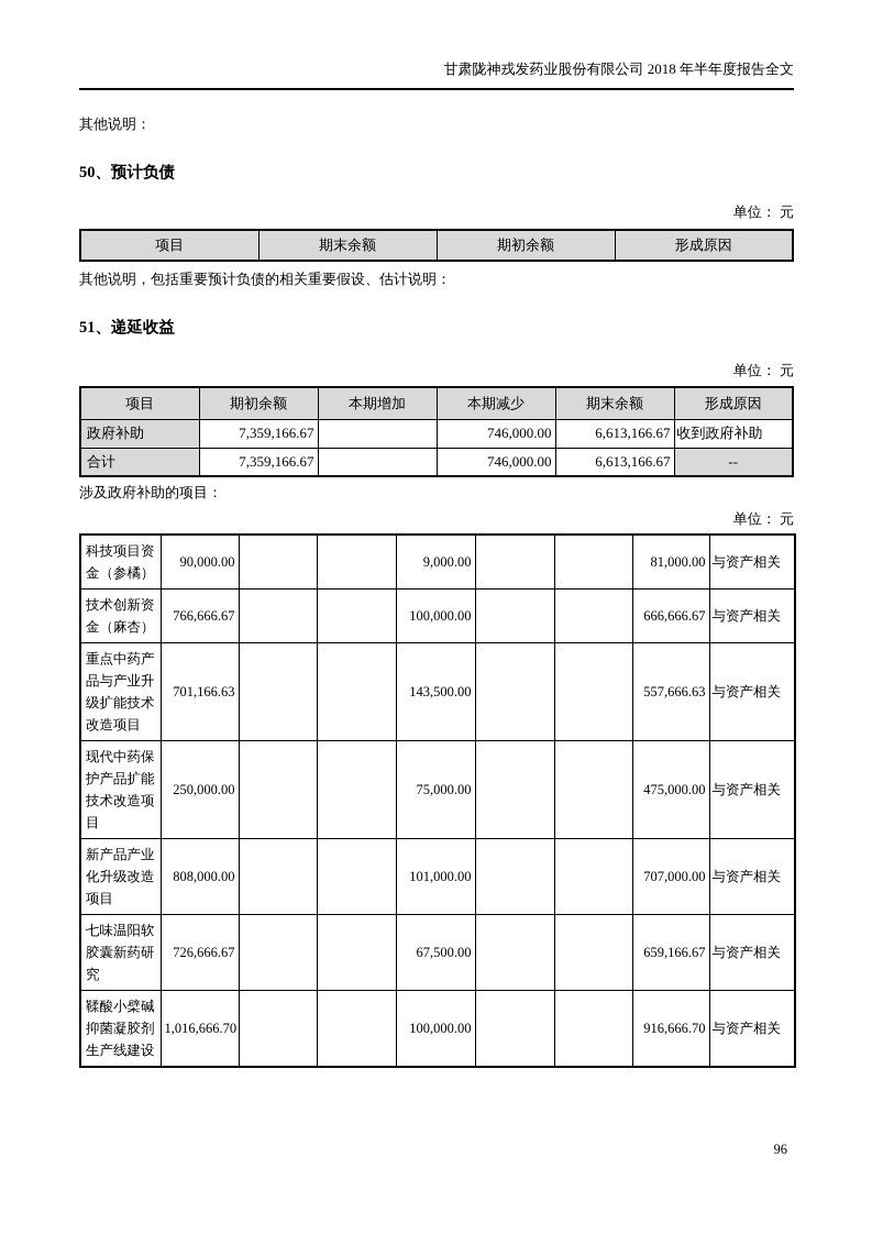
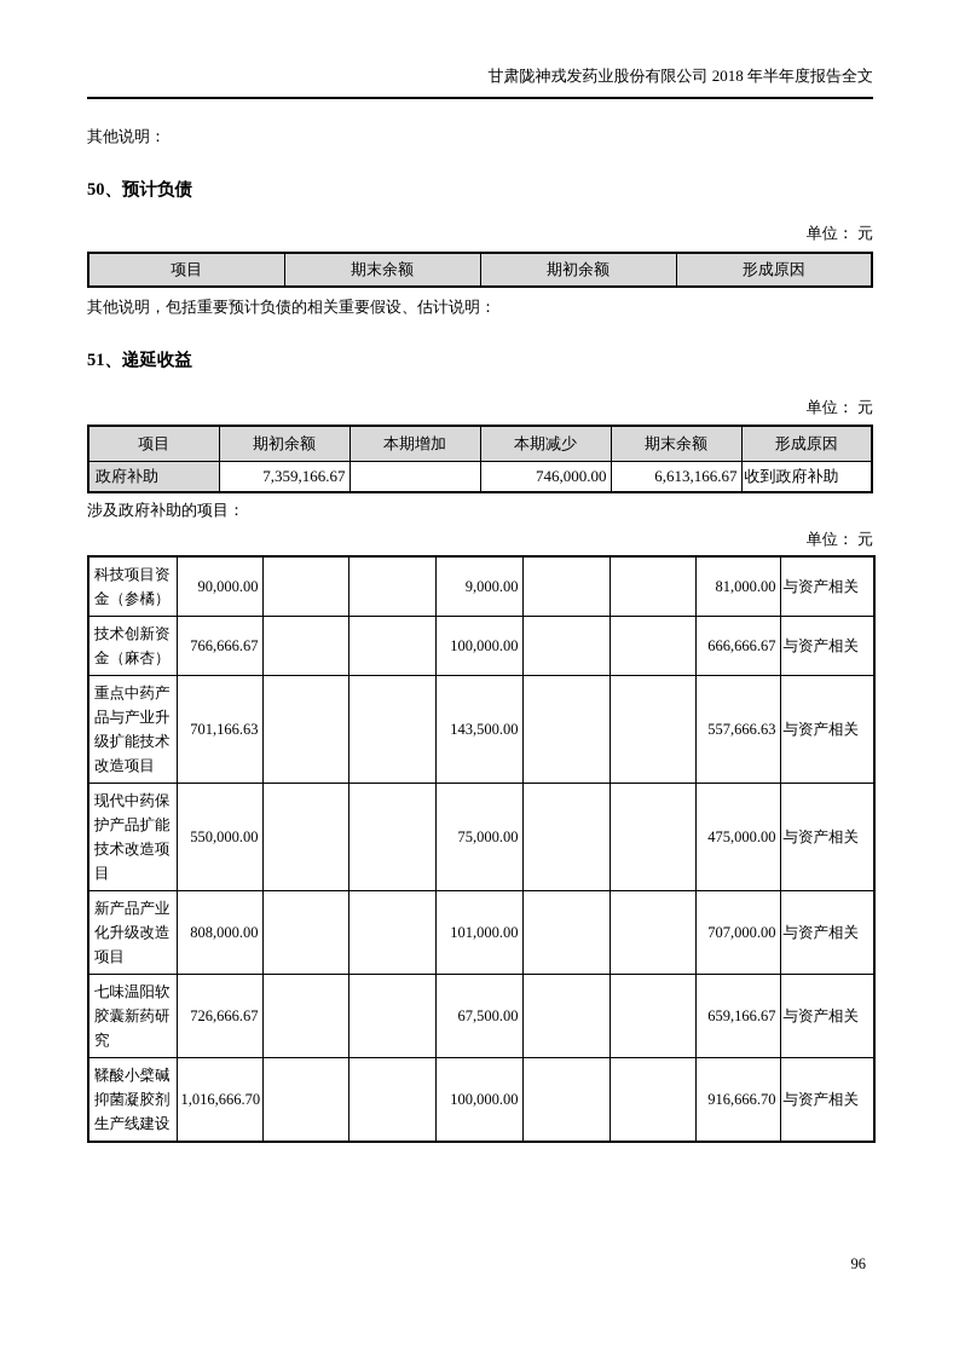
  甘肃陇神戎发药业股份有限公司 2018 年半年度报告全文
  其他说明：
  50、预计负债
  单位： 元
  项目	期末余额	期初余额	形成原因
  其他说明，包括重要预计负债的相关重要假设、估计说明：
  51、递延收益
  单位： 元
  项目	期初余额	本期增加	本期减少	期末余额	形成原因
  政府补助	7,359,166.67		746,000.00	6,613,166.67	收到政府补助
- 合计	7,359,166.67		746,000.00	6,613,166.67	--
  涉及政府补助的项目：
  单位： 元
  科技项目资金（参橘）	90,000.00			9,000.00			81,000.00	与资产相关
  技术创新资金（麻杏）	766,666.67			100,000.00			666,666.67	与资产相关
  重点中药产品与产业升级扩能技术改造项目	701,166.63			143,500.00			557,666.63	与资产相关
- 现代中药保护产品扩能技术改造项目	250,000.00			75,000.00			475,000.00	与资产相关
+ 现代中药保护产品扩能技术改造项目	550,000.00			75,000.00			475,000.00	与资产相关
  新产品产业化升级改造项目	808,000.00			101,000.00			707,000.00	与资产相关
  七味温阳软胶囊新药研究	726,666.67			67,500.00			659,166.67	与资产相关
  鞣酸小檗碱抑菌凝胶剂生产线建设	1,016,666.70			100,000.00			916,666.70	与资产相关
  96
